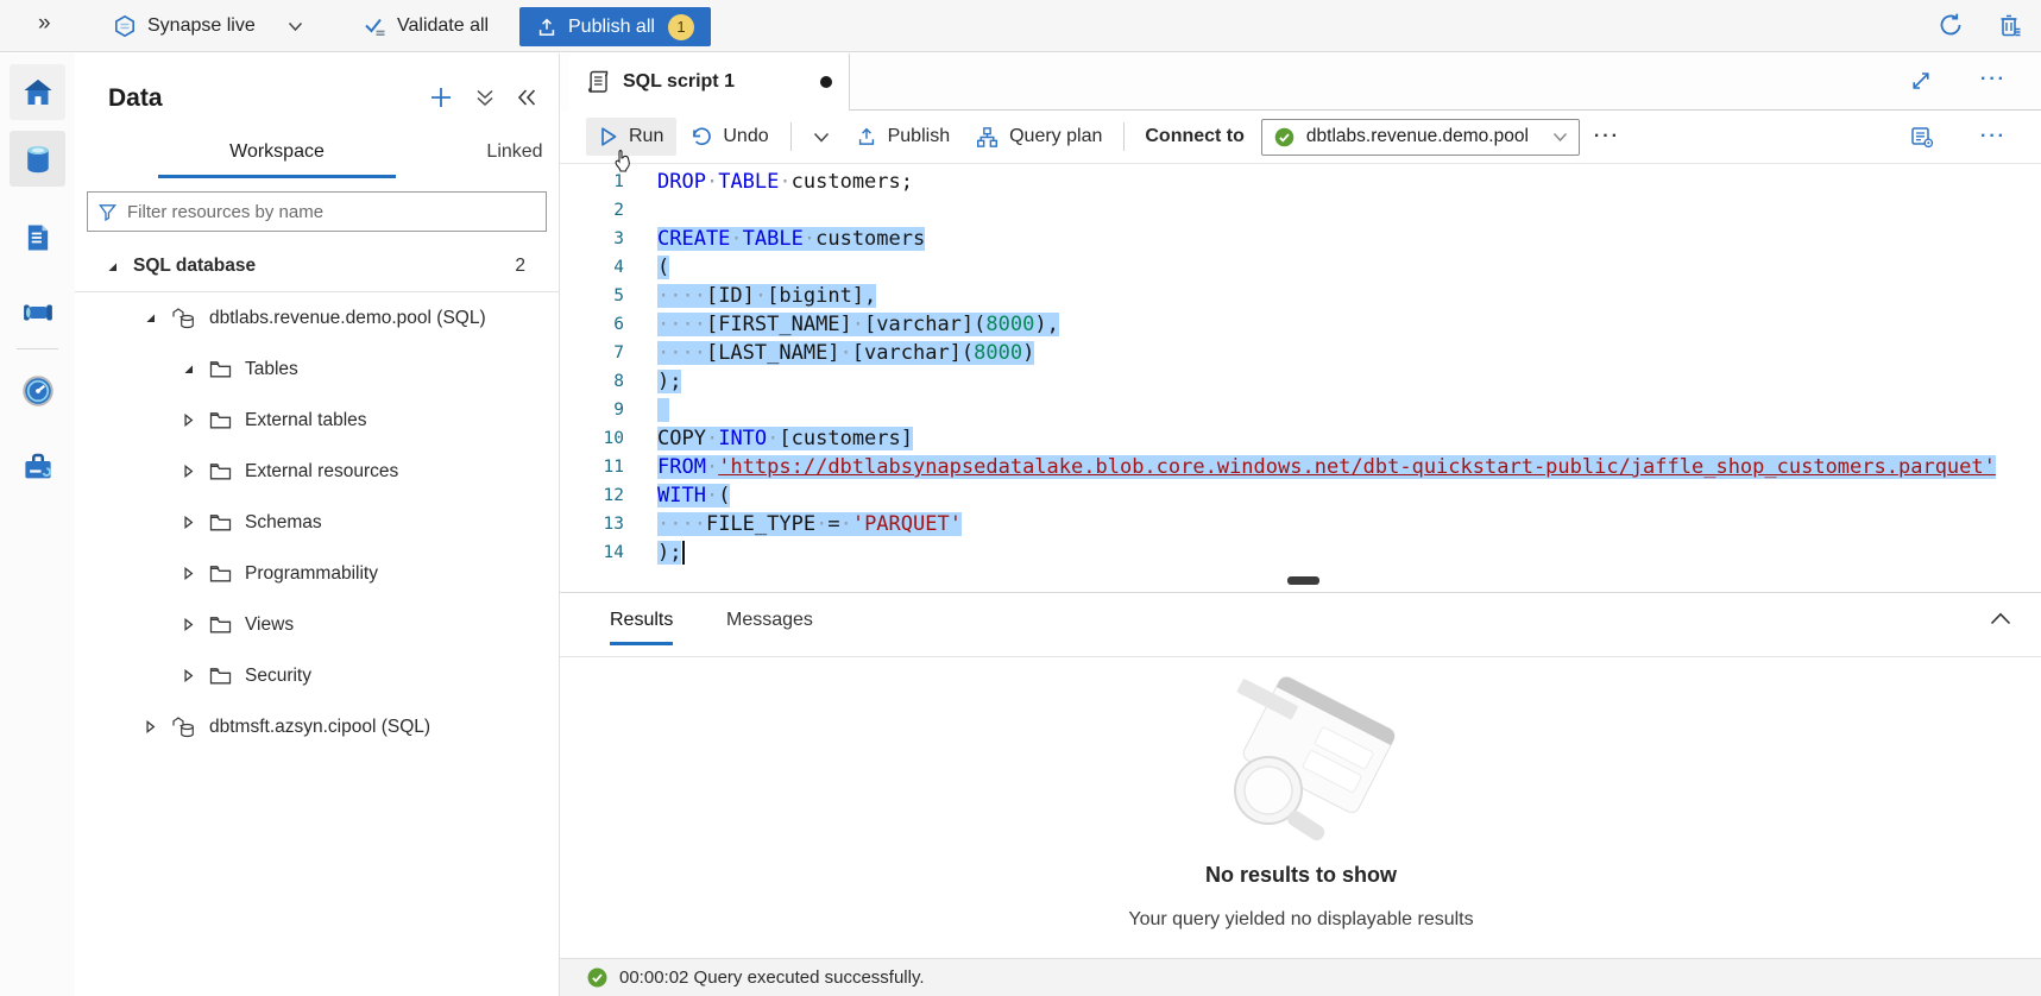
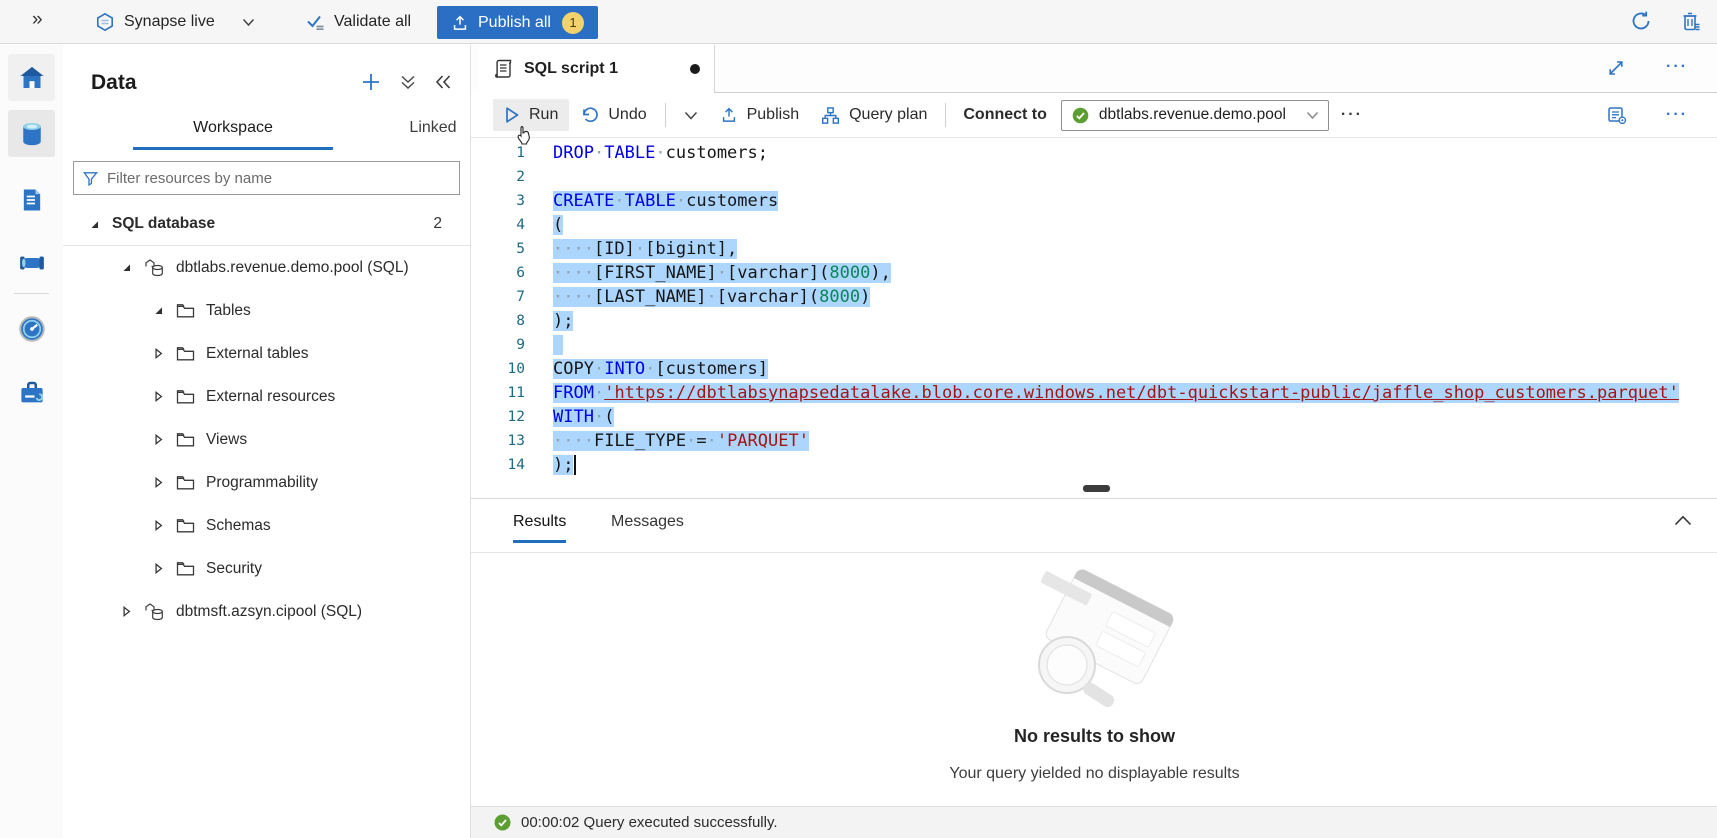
  »
  Synapse live
  Validate all
  Publish all
  1
  Data
  Workspace
  Linked
  Filter resources by name
  SQL database
  2
  dbtlabs.revenue.demo.pool (SQL)
  Tables
  External tables
  External resources
- Schemas
+ Views
  Programmability
- Views
+ Schemas
  Security
  dbtmsft.azsyn.cipool (SQL)
  SQL script 1
  ···
  Run
  Undo
  Publish
  Query plan
  Connect to
  dbtlabs.revenue.demo.pool
  ···
  ···
  1
  DROP·TABLE·customers;
  2
  3
  CREATE·TABLE·customers
  4
  (
  5
  ····[ID]·[bigint],
  6
  ····[FIRST_NAME]·[varchar](8000),
  7
  ····[LAST_NAME]·[varchar](8000)
  8
  );
  9
  10
  COPY·INTO·[customers]
  11
  FROM·'https://dbtlabsynapsedatalake.blob.core.windows.net/dbt-quickstart-public/jaffle_shop_customers.parquet'
  12
  WITH·(
  13
  ····FILE_TYPE·=·'PARQUET'
  14
  );
  Results
  Messages
  No results to show
  Your query yielded no displayable results
  00:00:02 Query executed successfully.
